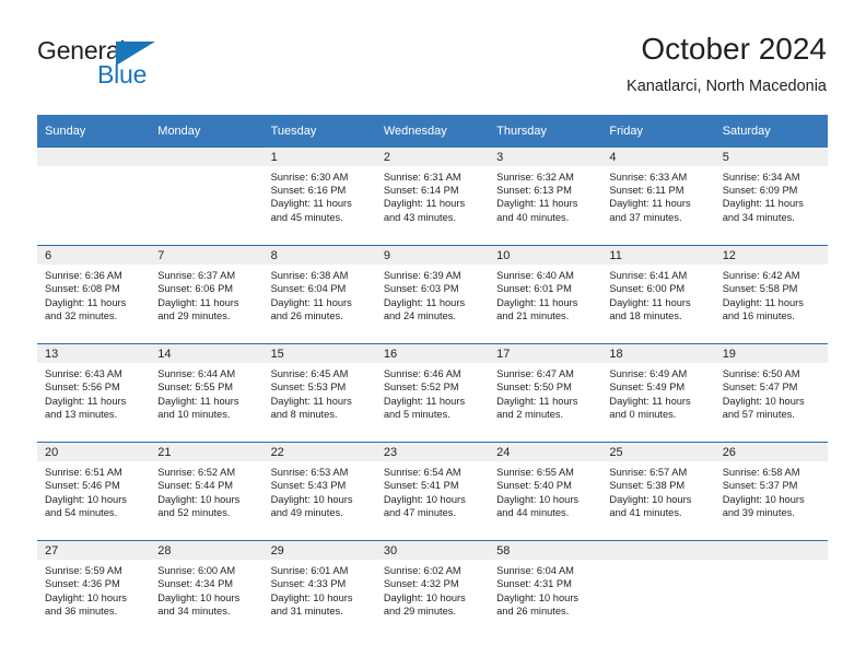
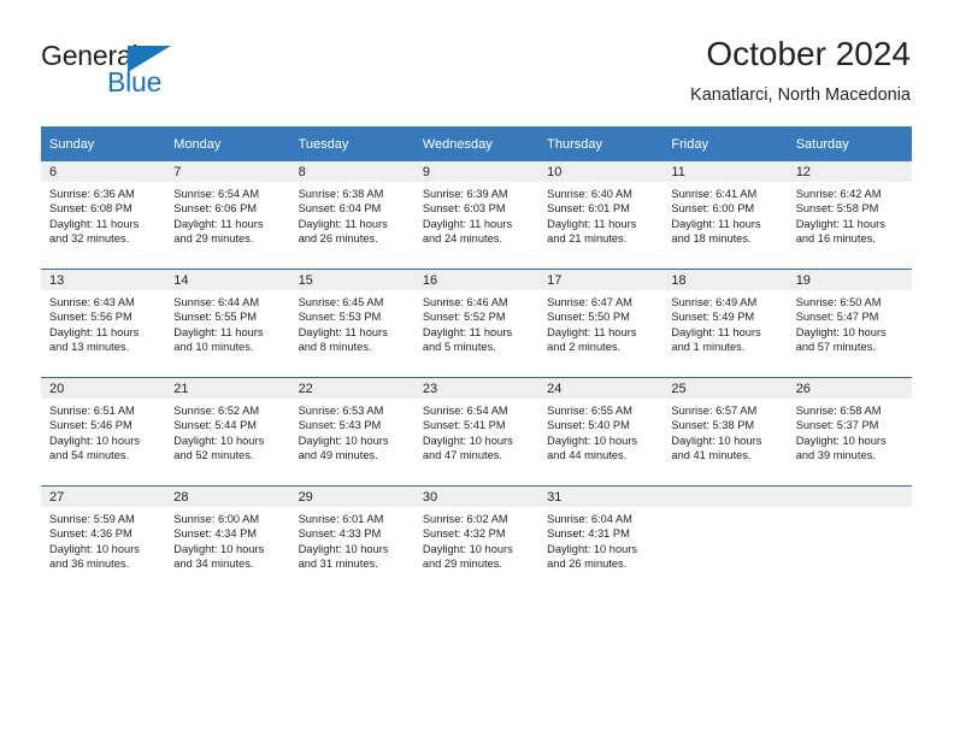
  General
  Blue
  October 2024
  Kanatlarci, North Macedonia
  Sunday	Monday	Tuesday	Wednesday	Thursday	Friday	Saturday
- 		1Sunrise: 6:30 AMSunset: 6:16 PMDaylight: 11 hoursand 45 minutes.	2Sunrise: 6:31 AMSunset: 6:14 PMDaylight: 11 hoursand 43 minutes.	3Sunrise: 6:32 AMSunset: 6:13 PMDaylight: 11 hoursand 40 minutes.	4Sunrise: 6:33 AMSunset: 6:11 PMDaylight: 11 hoursand 37 minutes.	5Sunrise: 6:34 AMSunset: 6:09 PMDaylight: 11 hoursand 34 minutes.
- 6Sunrise: 6:36 AMSunset: 6:08 PMDaylight: 11 hoursand 32 minutes.	7Sunrise: 6:37 AMSunset: 6:06 PMDaylight: 11 hoursand 29 minutes.	8Sunrise: 6:38 AMSunset: 6:04 PMDaylight: 11 hoursand 26 minutes.	9Sunrise: 6:39 AMSunset: 6:03 PMDaylight: 11 hoursand 24 minutes.	10Sunrise: 6:40 AMSunset: 6:01 PMDaylight: 11 hoursand 21 minutes.	11Sunrise: 6:41 AMSunset: 6:00 PMDaylight: 11 hoursand 18 minutes.	12Sunrise: 6:42 AMSunset: 5:58 PMDaylight: 11 hoursand 16 minutes.
+ 6Sunrise: 6:36 AMSunset: 6:08 PMDaylight: 11 hoursand 32 minutes.	7Sunrise: 6:54 AMSunset: 6:06 PMDaylight: 11 hoursand 29 minutes.	8Sunrise: 6:38 AMSunset: 6:04 PMDaylight: 11 hoursand 26 minutes.	9Sunrise: 6:39 AMSunset: 6:03 PMDaylight: 11 hoursand 24 minutes.	10Sunrise: 6:40 AMSunset: 6:01 PMDaylight: 11 hoursand 21 minutes.	11Sunrise: 6:41 AMSunset: 6:00 PMDaylight: 11 hoursand 18 minutes.	12Sunrise: 6:42 AMSunset: 5:58 PMDaylight: 11 hoursand 16 minutes.
- 13Sunrise: 6:43 AMSunset: 5:56 PMDaylight: 11 hoursand 13 minutes.	14Sunrise: 6:44 AMSunset: 5:55 PMDaylight: 11 hoursand 10 minutes.	15Sunrise: 6:45 AMSunset: 5:53 PMDaylight: 11 hoursand 8 minutes.	16Sunrise: 6:46 AMSunset: 5:52 PMDaylight: 11 hoursand 5 minutes.	17Sunrise: 6:47 AMSunset: 5:50 PMDaylight: 11 hoursand 2 minutes.	18Sunrise: 6:49 AMSunset: 5:49 PMDaylight: 11 hoursand 0 minutes.	19Sunrise: 6:50 AMSunset: 5:47 PMDaylight: 10 hoursand 57 minutes.
+ 13Sunrise: 6:43 AMSunset: 5:56 PMDaylight: 11 hoursand 13 minutes.	14Sunrise: 6:44 AMSunset: 5:55 PMDaylight: 11 hoursand 10 minutes.	15Sunrise: 6:45 AMSunset: 5:53 PMDaylight: 11 hoursand 8 minutes.	16Sunrise: 6:46 AMSunset: 5:52 PMDaylight: 11 hoursand 5 minutes.	17Sunrise: 6:47 AMSunset: 5:50 PMDaylight: 11 hoursand 2 minutes.	18Sunrise: 6:49 AMSunset: 5:49 PMDaylight: 11 hoursand 1 minutes.	19Sunrise: 6:50 AMSunset: 5:47 PMDaylight: 10 hoursand 57 minutes.
  20Sunrise: 6:51 AMSunset: 5:46 PMDaylight: 10 hoursand 54 minutes.	21Sunrise: 6:52 AMSunset: 5:44 PMDaylight: 10 hoursand 52 minutes.	22Sunrise: 6:53 AMSunset: 5:43 PMDaylight: 10 hoursand 49 minutes.	23Sunrise: 6:54 AMSunset: 5:41 PMDaylight: 10 hoursand 47 minutes.	24Sunrise: 6:55 AMSunset: 5:40 PMDaylight: 10 hoursand 44 minutes.	25Sunrise: 6:57 AMSunset: 5:38 PMDaylight: 10 hoursand 41 minutes.	26Sunrise: 6:58 AMSunset: 5:37 PMDaylight: 10 hoursand 39 minutes.
- 27Sunrise: 5:59 AMSunset: 4:36 PMDaylight: 10 hoursand 36 minutes.	28Sunrise: 6:00 AMSunset: 4:34 PMDaylight: 10 hoursand 34 minutes.	29Sunrise: 6:01 AMSunset: 4:33 PMDaylight: 10 hoursand 31 minutes.	30Sunrise: 6:02 AMSunset: 4:32 PMDaylight: 10 hoursand 29 minutes.	58Sunrise: 6:04 AMSunset: 4:31 PMDaylight: 10 hoursand 26 minutes.
+ 27Sunrise: 5:59 AMSunset: 4:36 PMDaylight: 10 hoursand 36 minutes.	28Sunrise: 6:00 AMSunset: 4:34 PMDaylight: 10 hoursand 34 minutes.	29Sunrise: 6:01 AMSunset: 4:33 PMDaylight: 10 hoursand 31 minutes.	30Sunrise: 6:02 AMSunset: 4:32 PMDaylight: 10 hoursand 29 minutes.	31Sunrise: 6:04 AMSunset: 4:31 PMDaylight: 10 hoursand 26 minutes.
